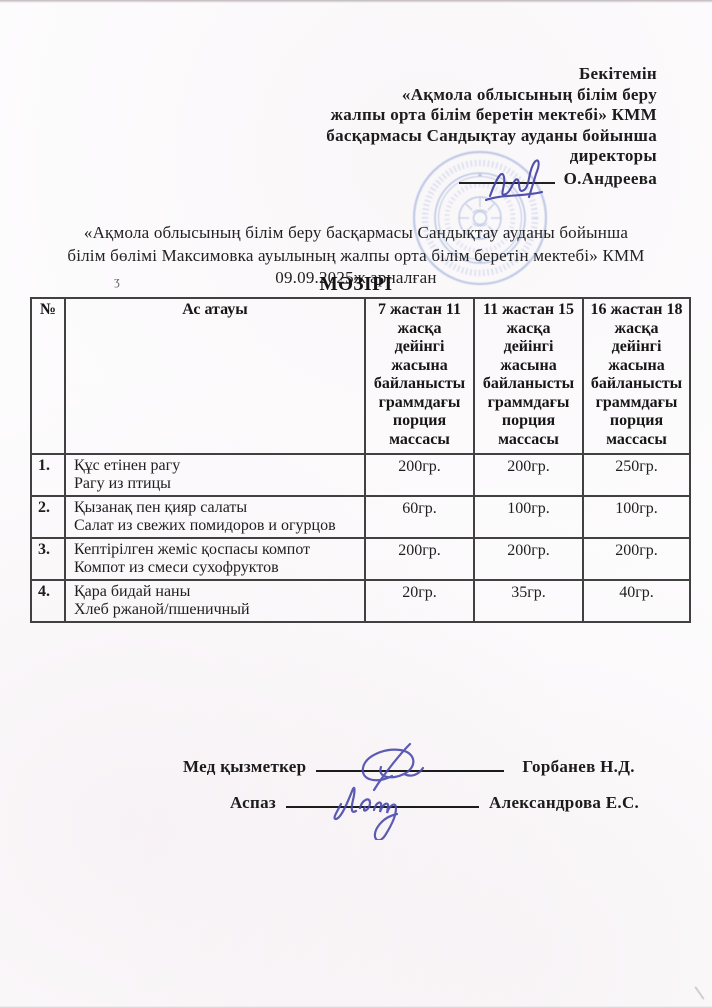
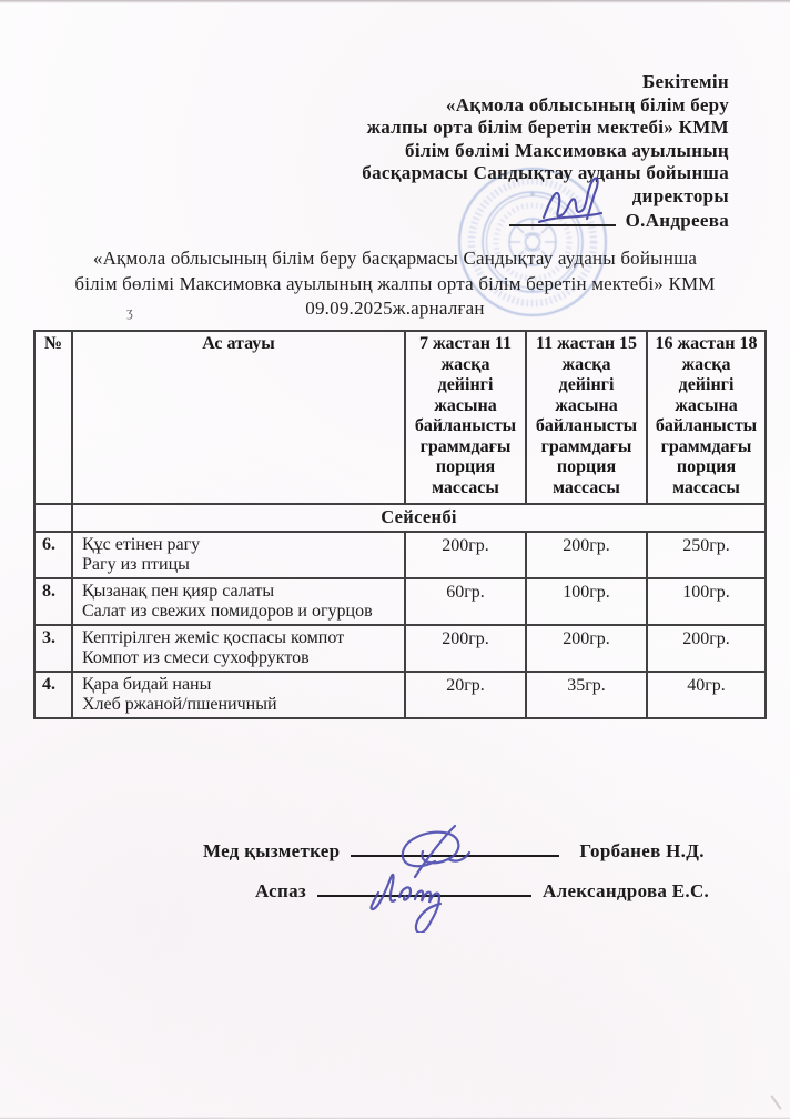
  Бекітемін
  «Ақмола облысының білім беру
  жалпы орта білім беретін мектебі» КММ
+ білім бөлімі Максимовка ауылының
  басқармасы Сандықтау ауданы бойынша
  директоры
  О.Андреева
  «Ақмола облысының білім беру басқармасы Сандықтау ауданы бойынша
  білім бөлімі Максимовка ауылының жалпы орта білім беретін мектебі» КММ
  09.09.2025ж.арналған
- МӘЗІРІ
  ʒ
  №	Ас атауы	7 жастан 11 жасқа дейінгі жасына байланысты граммдағы порция массасы	11 жастан 15 жасқа дейінгі жасына байланысты граммдағы порция массасы	16 жастан 18 жасқа дейінгі жасына байланысты граммдағы порция массасы
+ 	Сейсенбі
- 1.	Құс етінен рагуРагу из птицы	200гр.	200гр.	250гр.
+ 6.	Құс етінен рагуРагу из птицы	200гр.	200гр.	250гр.
- 2.	Қызанақ пен қияр салатыСалат из свежих помидоров и огурцов	60гр.	100гр.	100гр.
+ 8.	Қызанақ пен қияр салатыСалат из свежих помидоров и огурцов	60гр.	100гр.	100гр.
  3.	Кептірілген жеміс қоспасы компотКомпот из смеси сухофруктов	200гр.	200гр.	200гр.
  4.	Қара бидай наныХлеб ржаной/пшеничный	20гр.	35гр.	40гр.
  Мед қызметкер Горбанев Н.Д.
  Аспаз Александрова Е.С.
